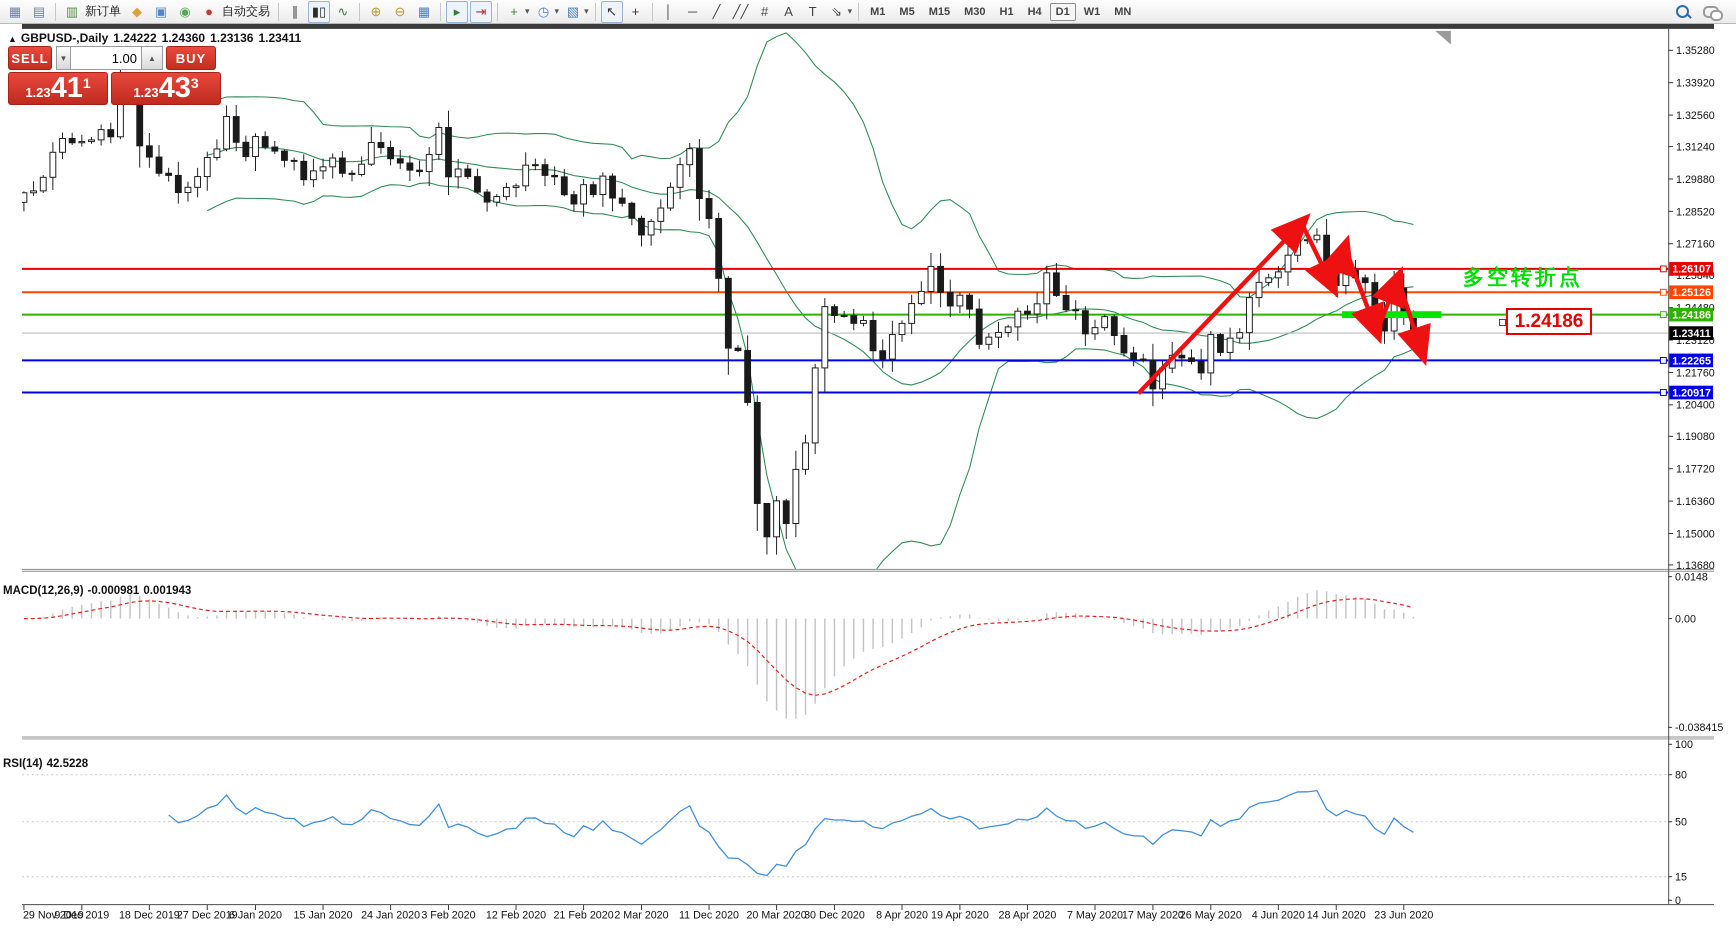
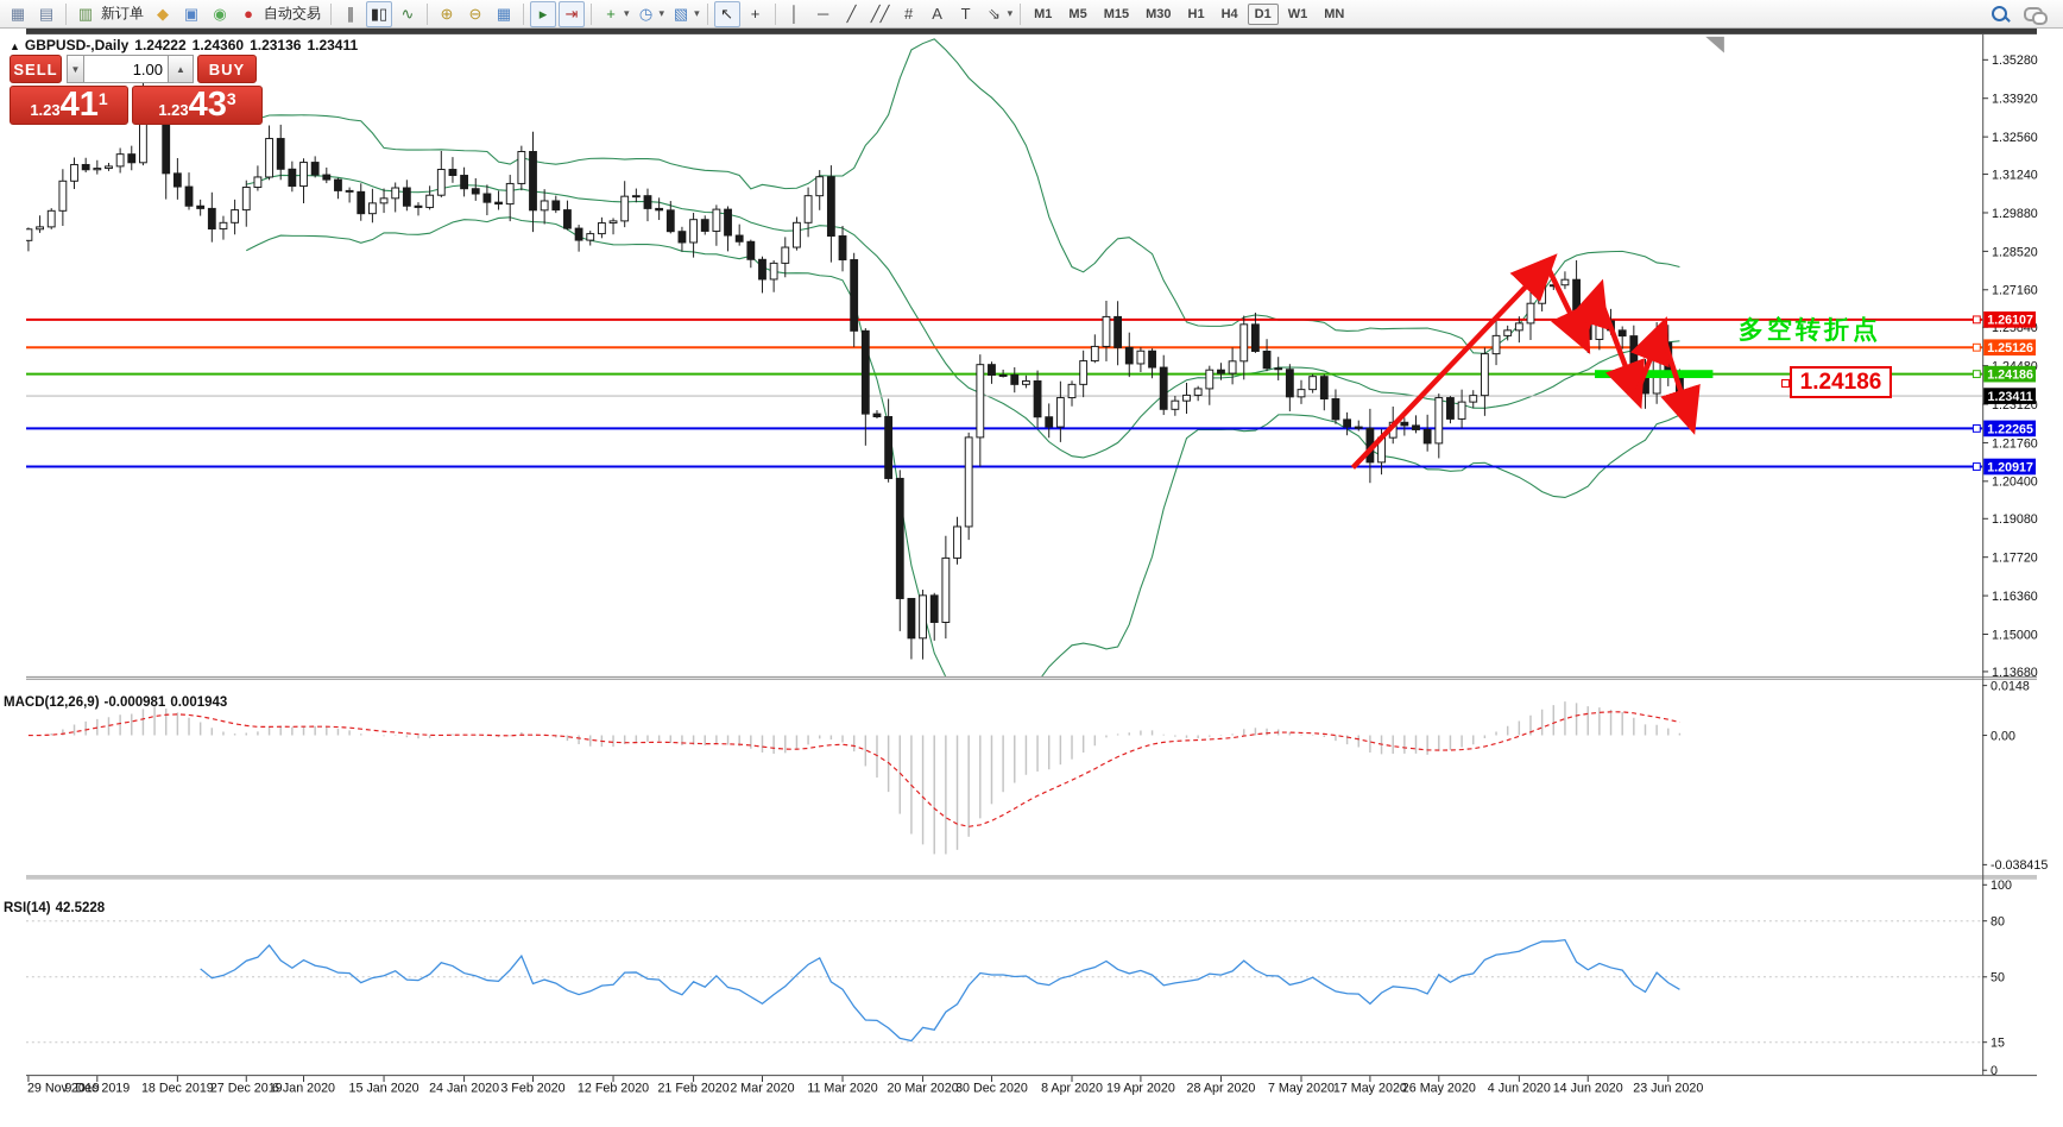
  ▦
  ▤
  ▥
  新订单
  ◆
  ▣
  ◉
  ●
  自动交易
  ∥
  ▮▯
  ∿
  ⊕
  ⊖
  ▦
  ▸
  ⇥
  +
  ▾
  ◷
  ▾
  ▧
  ▾
  ↖
  +
  │
  ─
  ╱
  ╱╱
  #
  A
  T
  ⇘
  ▾
  M1
  M5
  M15
  M30
  H1
  H4
  D1
  W1
  MN
  1.35280
  1.33920
  1.32560
  1.31240
  1.29880
  1.28520
  1.27160
  1.25840
  1.23120
  1.21760
  1.20400
  1.19080
  1.17720
  1.16360
  1.15000
  1.13680
  1.26107
  1.25126
  1.24186
  1.22265
  1.20917
  1.23411
  0.0148
  0.00
  -0.038415
  100
  80
  50
  15
  0
  29 Nov 2019
  9 Dec 2019
  18 Dec 2019
  27 Dec 2019
  6 Jan 2020
  15 Jan 2020
  24 Jan 2020
  3 Feb 2020
  12 Feb 2020
  21 Feb 2020
  2 Mar 2020
- 11 Dec 2020
+ 11 Mar 2020
  20 Mar 2020
  30 Dec 2020
  8 Apr 2020
  19 Apr 2020
  28 Apr 2020
  7 May 2020
  17 May 2020
  26 May 2020
  4 Jun 2020
  14 Jun 2020
  23 Jun 2020
  ▲ GBPUSD-,Daily 1.24222 1.24360 1.23136 1.23411
  SELL
  ▼
  1.00
  ▲
  BUY
  1.23
  41
  1
  1.23
  43
  3
  MACD(12,26,9) -0.000981 0.001943
  RSI(14) 42.5228
  多空转折点
  1.24186
